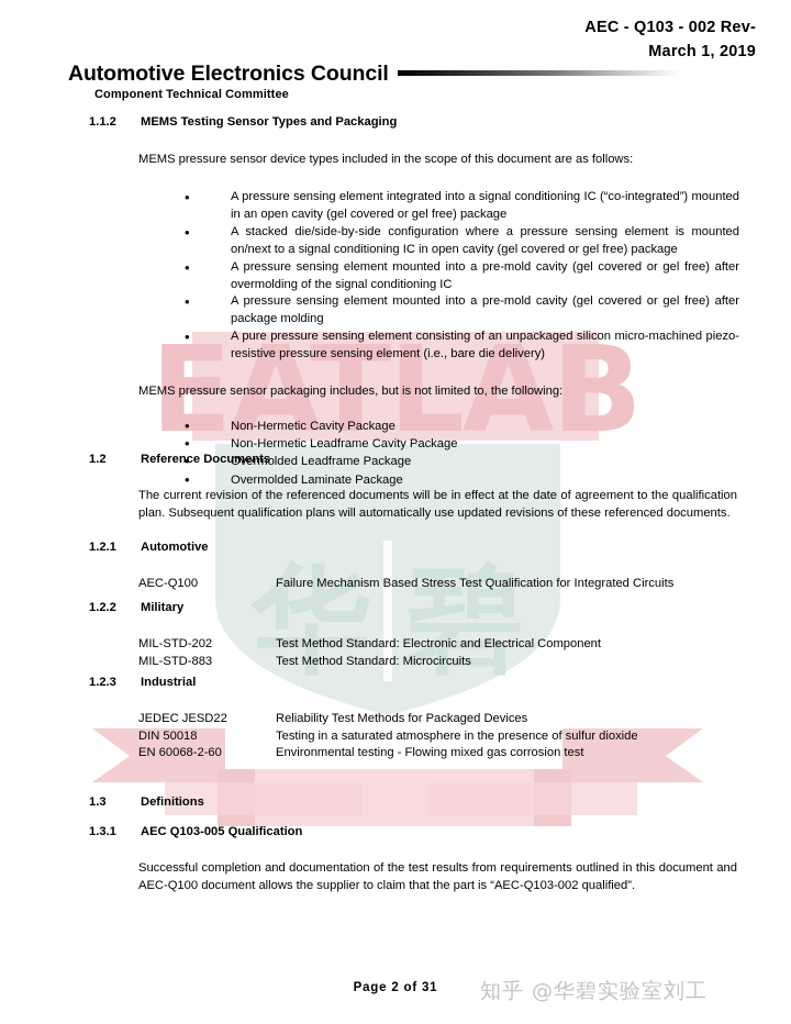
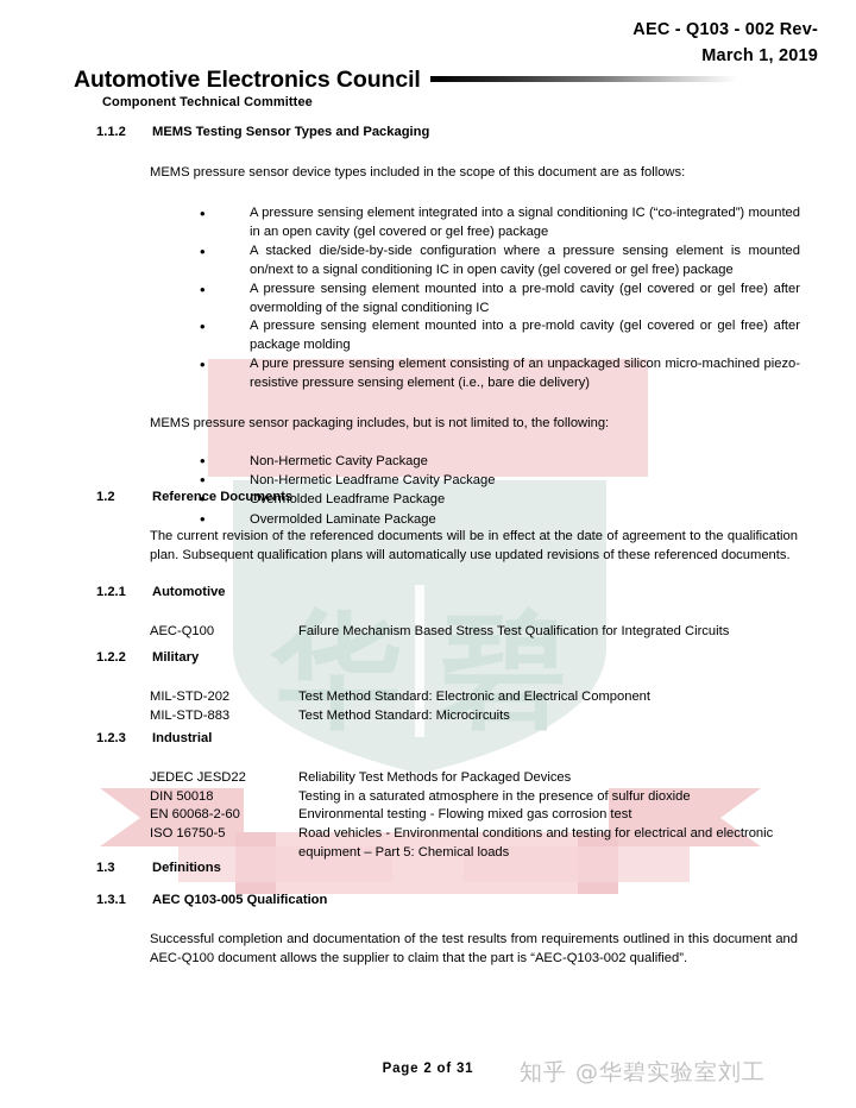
- EATLAB
  华
  碧
  AEC - Q103 - 002 Rev-
  March 1, 2019
  Automotive Electronics Council
  Component Technical Committee
  1.1.2
  MEMS Testing Sensor Types and Packaging
  MEMS pressure sensor device types included in the scope of this document are as follows:
  A pressure sensing element integrated into a signal conditioning IC (“co-integrated”) mounted in an open cavity (gel covered or gel free) package
  A stacked die/side-by-side configuration where a pressure sensing element is mounted on/next to a signal conditioning IC in open cavity (gel covered or gel free) package
  A pressure sensing element mounted into a pre-mold cavity (gel covered or gel free) after overmolding of the signal conditioning IC
  A pressure sensing element mounted into a pre-mold cavity (gel covered or gel free) after package molding
  A pure pressure sensing element consisting of an unpackaged silicon micro-machined piezo-resistive pressure sensing element (i.e., bare die delivery)
  MEMS pressure sensor packaging includes, but is not limited to, the following:
  Non-Hermetic Cavity Package
  Non-Hermetic Leadframe Cavity Package
  Overmolded Leadframe Package
  Overmolded Laminate Package
  1.2
  Reference Documents
  The current revision of the referenced documents will be in effect at the date of agreement to the qualification plan. Subsequent qualification plans will automatically use updated revisions of these referenced documents.
  1.2.1
  Automotive
  AEC-Q100
  Failure Mechanism Based Stress Test Qualification for Integrated Circuits
  1.2.2
  Military
  MIL-STD-202
  Test Method Standard: Electronic and Electrical Component
  MIL-STD-883
  Test Method Standard: Microcircuits
  1.2.3
  Industrial
  JEDEC JESD22
  Reliability Test Methods for Packaged Devices
  DIN 50018
  Testing in a saturated atmosphere in the presence of sulfur dioxide
  EN 60068-2-60
  Environmental testing - Flowing mixed gas corrosion test
+ ISO 16750-5
+ Road vehicles - Environmental conditions and testing for electrical and electronic equipment – Part 5: Chemical loads
  1.3
  Definitions
  1.3.1
  AEC Q103-005 Qualification
  Successful completion and documentation of the test results from requirements outlined in this document and AEC-Q100 document allows the supplier to claim that the part is “AEC-Q103-002 qualified”.
  Page 2 of 31
  知乎 @华碧实验室刘工
